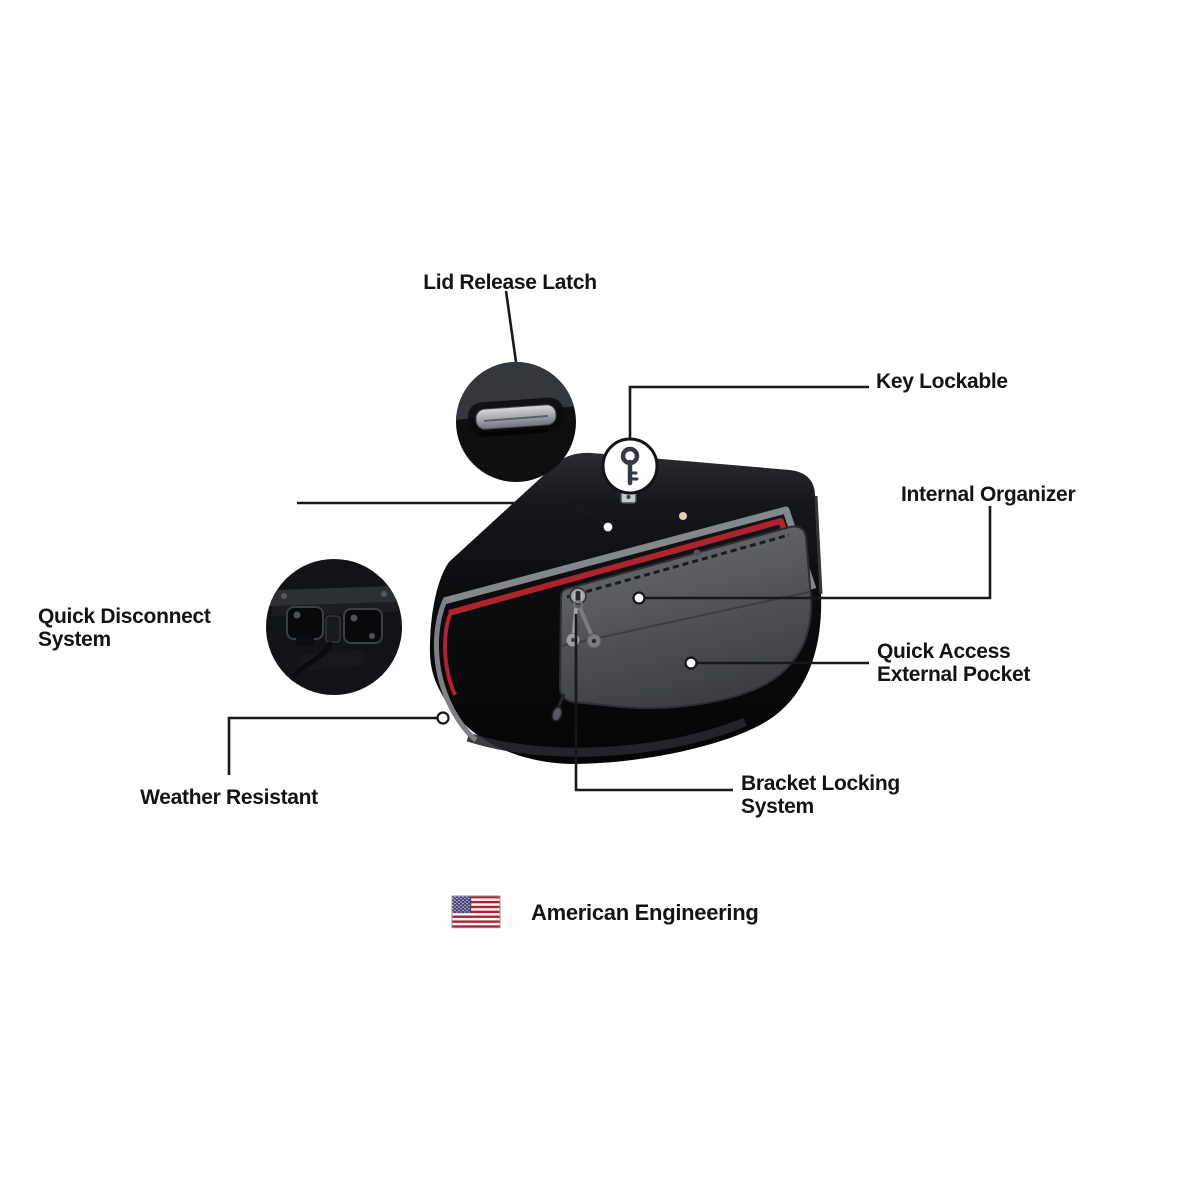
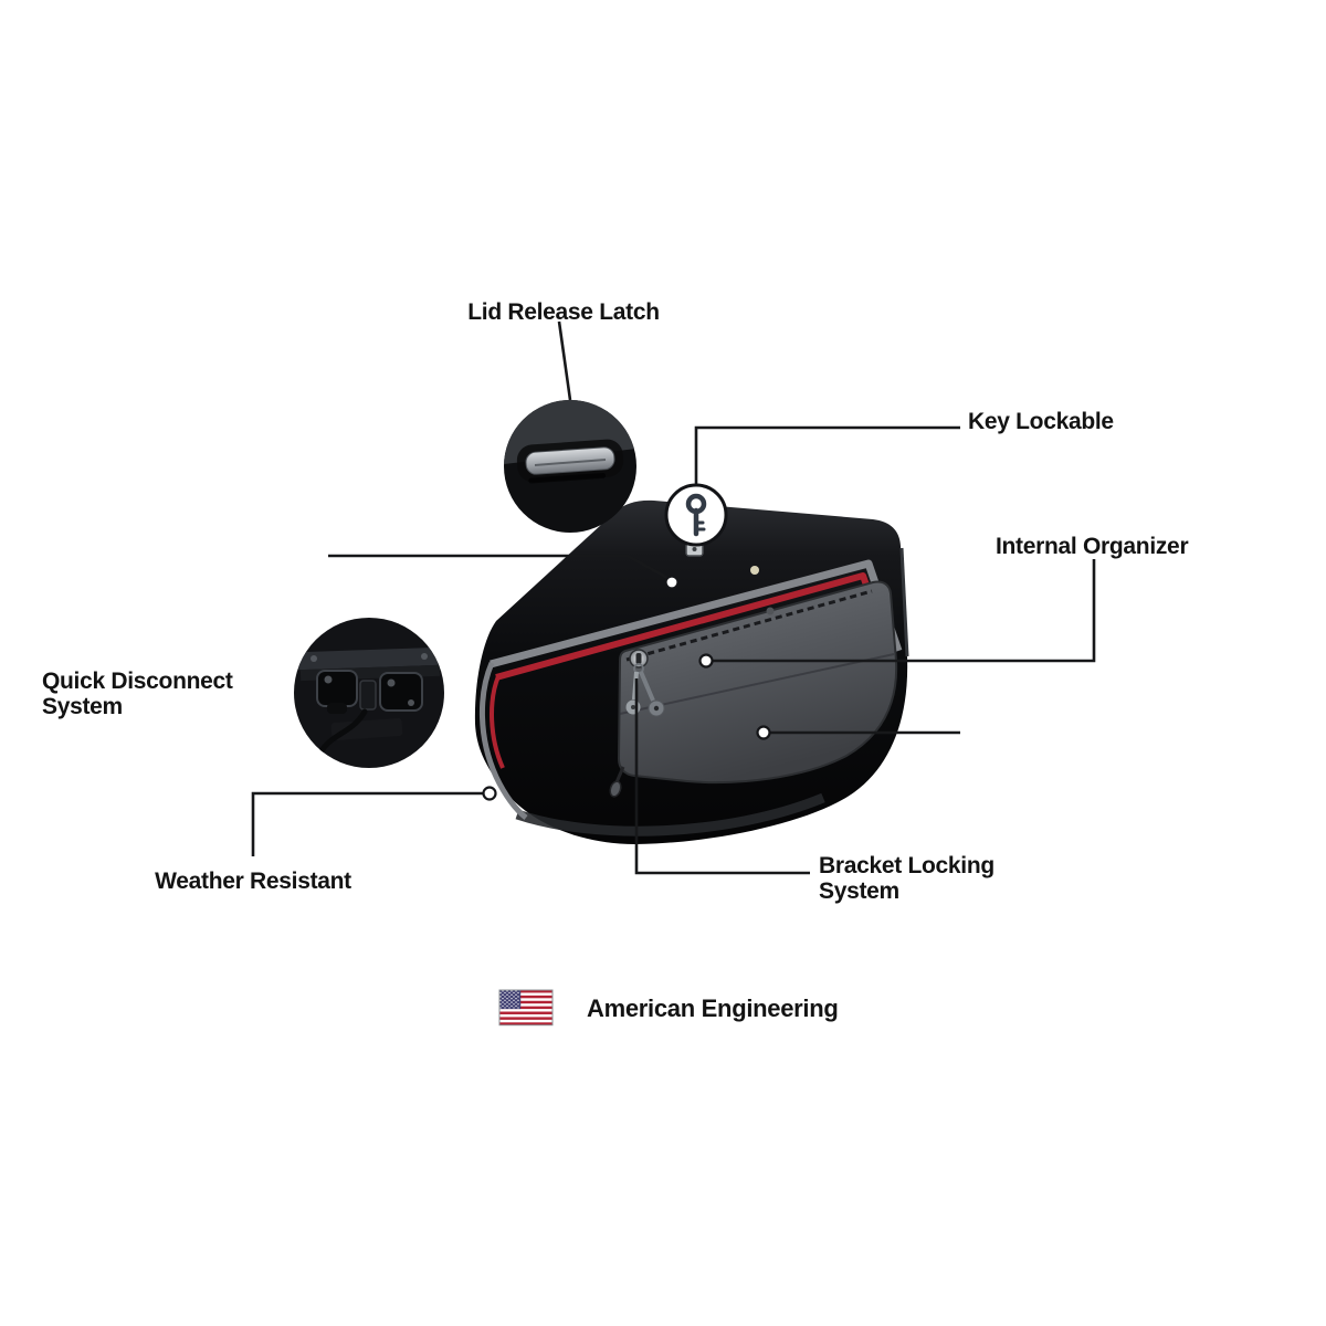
  Lid Release Latch
  Key Lockable
  Internal Organizer
  Quick Disconnect
  System
- Quick Access
- External Pocket
  Weather Resistant
  Bracket Locking
  System
  American Engineering
